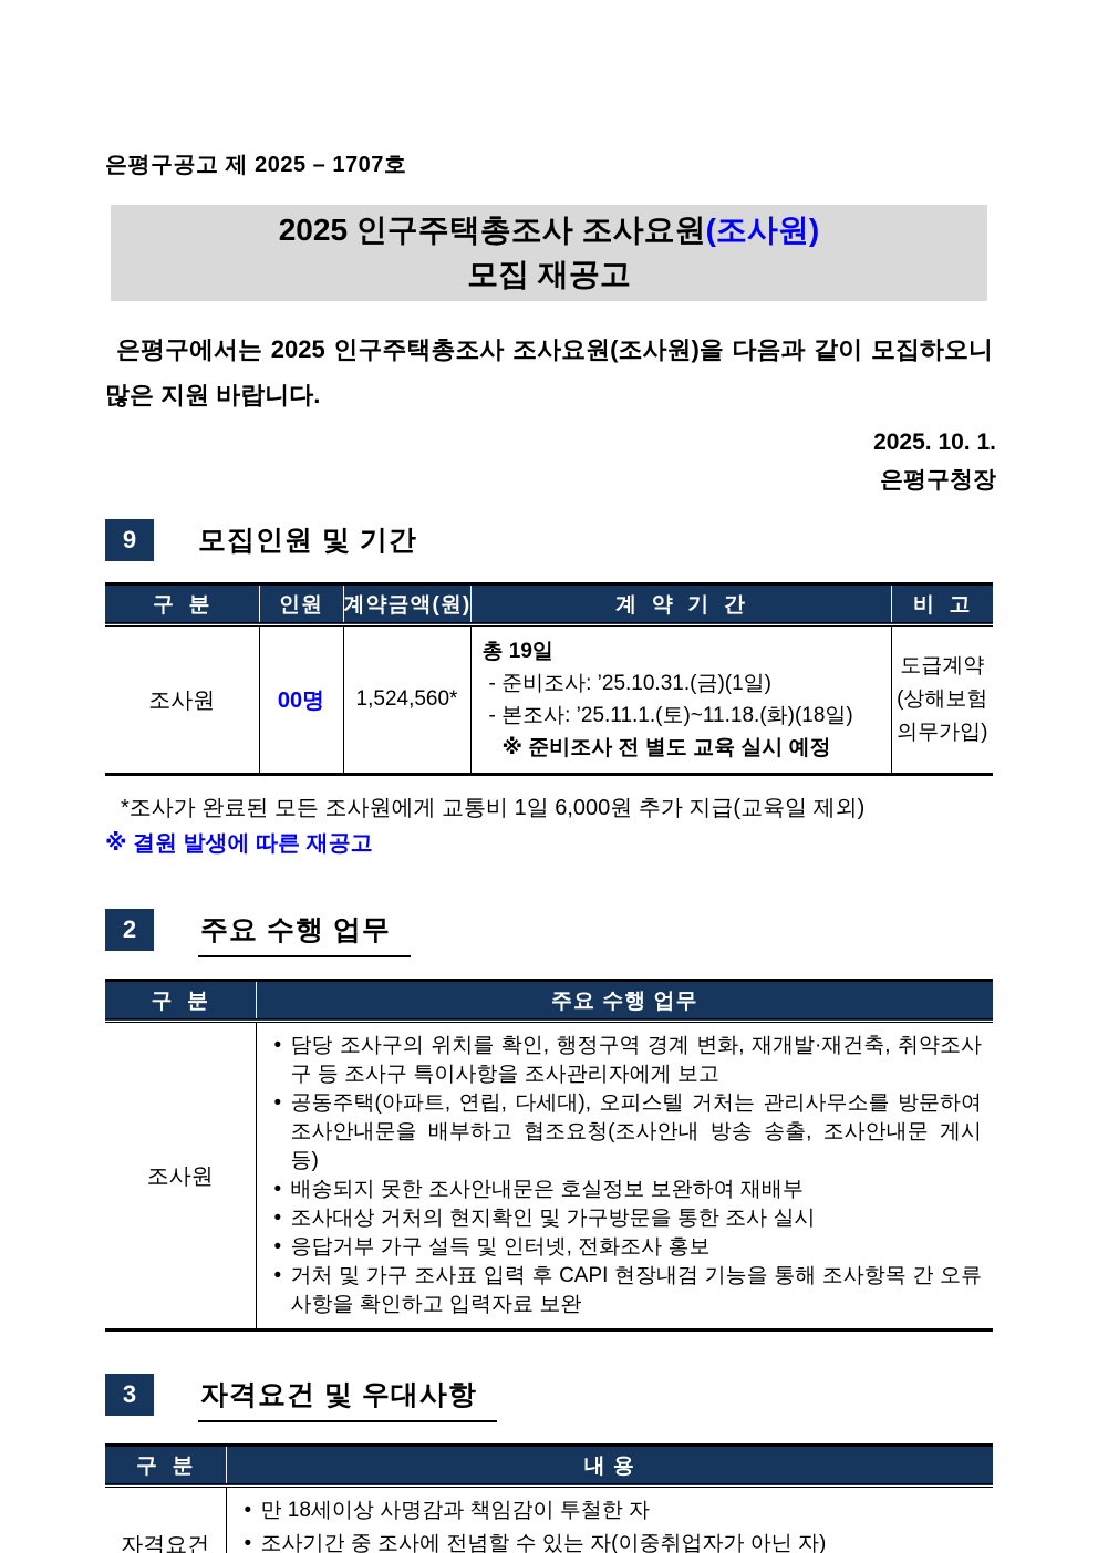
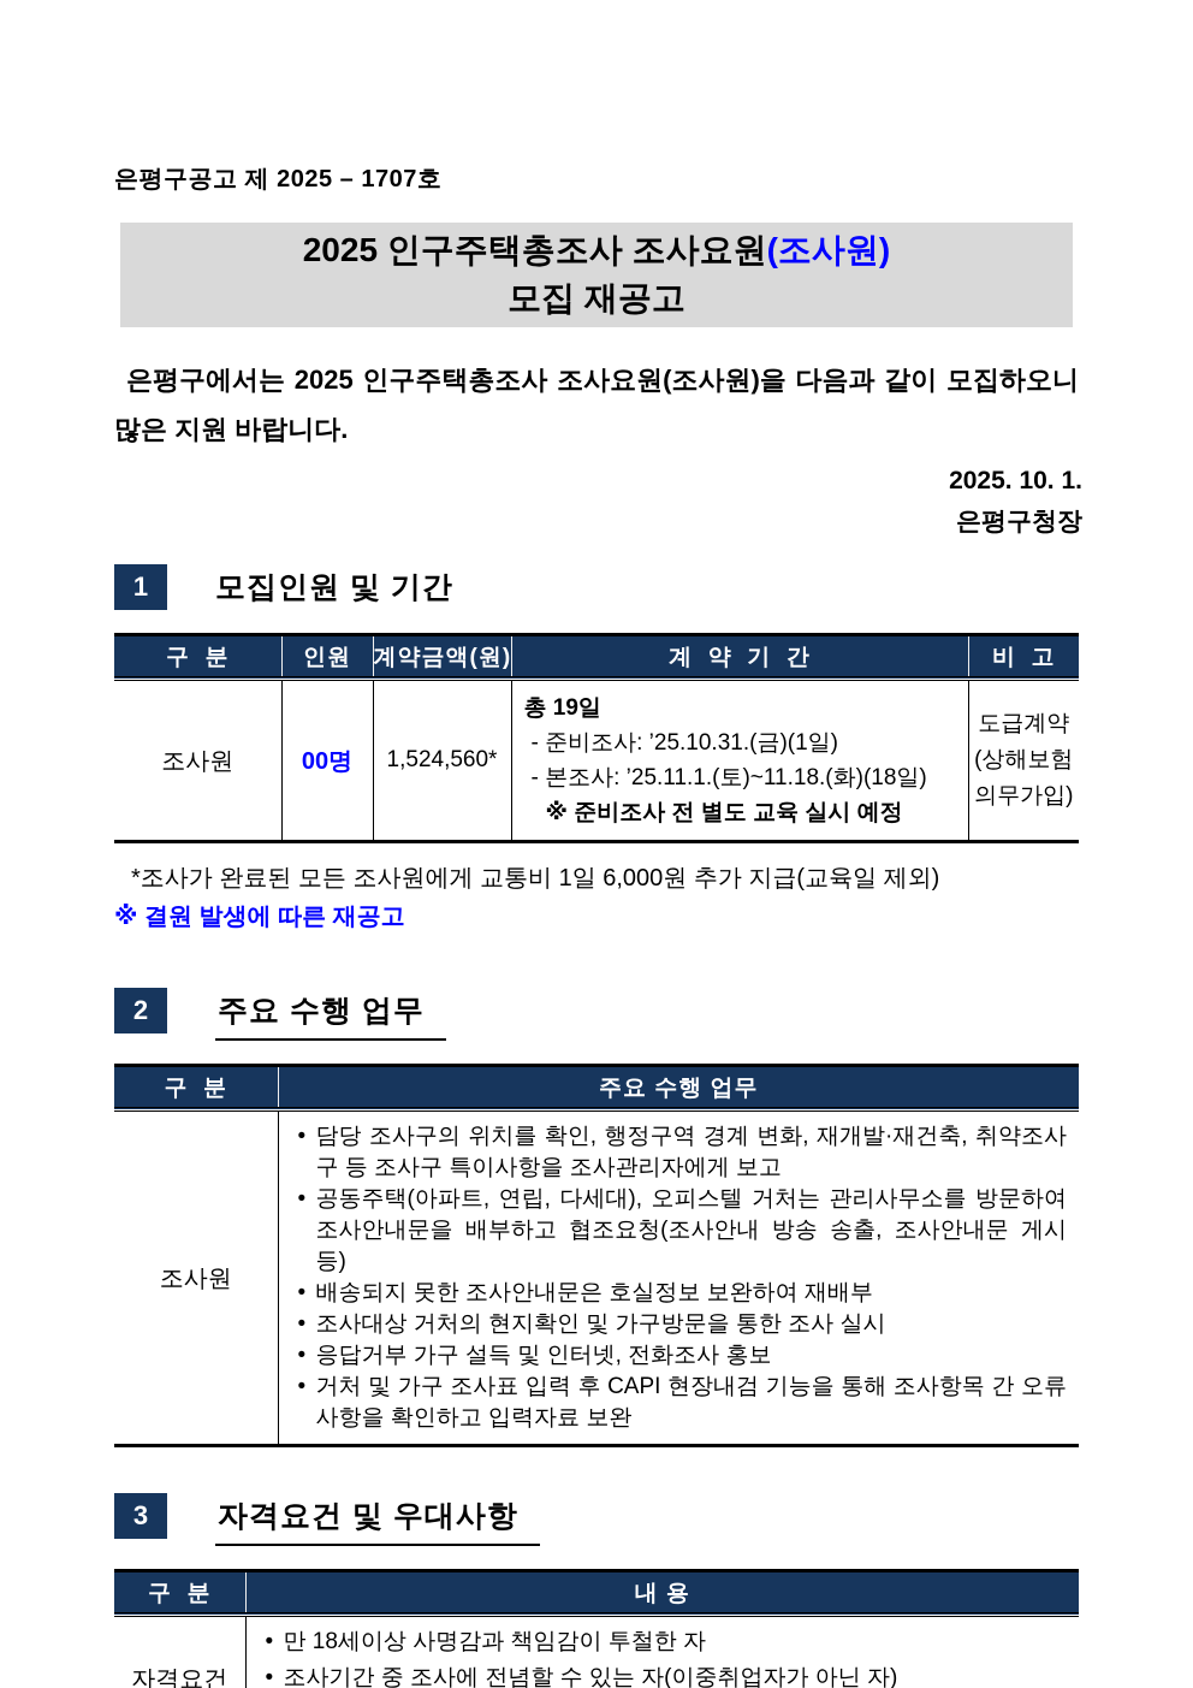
  은평구공고 제 2025 – 1707호
  2025 인구주택총조사 조사요원(조사원)
  모집 재공고
  은평구에서는 2025 인구주택총조사 조사요원(조사원)을 다음과 같이 모집하오니 많은 지원 바랍니다.
  2025. 10. 1.
  은평구청장
- 9
+ 1
  모집인원 및 기간
  구 분	인원	계약금액(원)	계 약 기 간	비 고
  조사원	00명	1,524,560*	총 19일 - 준비조사: ’25.10.31.(금)(1일)- 본조사: ’25.11.1.(토)~11.18.(화)(18일) ※ 준비조사 전 별도 교육 실시 예정	도급계약(상해보험의무가입)
  *조사가 완료된 모든 조사원에게 교통비 1일 6,000원 추가 지급(교육일 제외)
  ※ 결원 발생에 따른 재공고
  2
  주요 수행 업무
  구 분	주요 수행 업무
  조사원	담당 조사구의 위치를 확인, 행정구역 경계 변화, 재개발·재건축, 취약조사구 등 조사구 특이사항을 조사관리자에게 보고공동주택(아파트, 연립, 다세대), 오피스텔 거처는 관리사무소를 방문하여 조사안내문을 배부하고 협조요청(조사안내 방송 송출, 조사안내문 게시 등)배송되지 못한 조사안내문은 호실정보 보완하여 재배부조사대상 거처의 현지확인 및 가구방문을 통한 조사 실시응답거부 가구 설득 및 인터넷, 전화조사 홍보거처 및 가구 조사표 입력 후 CAPI 현장내검 기능을 통해 조사항목 간 오류사항을 확인하고 입력자료 보완
  3
  자격요건 및 우대사항
  구 분	내 용
  자격요건	만 18세이상 사명감과 책임감이 투철한 자조사기간 중 조사에 전념할 수 있는 자(이중취업자가 아닌 자)
